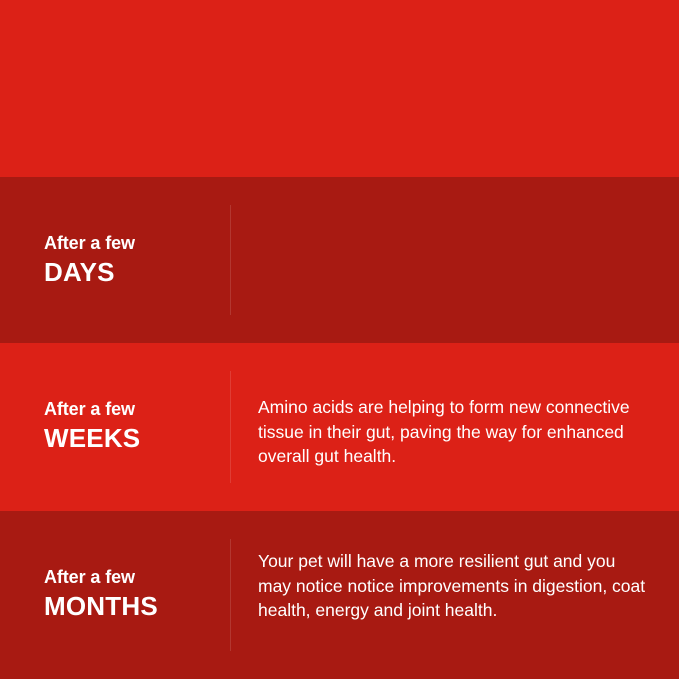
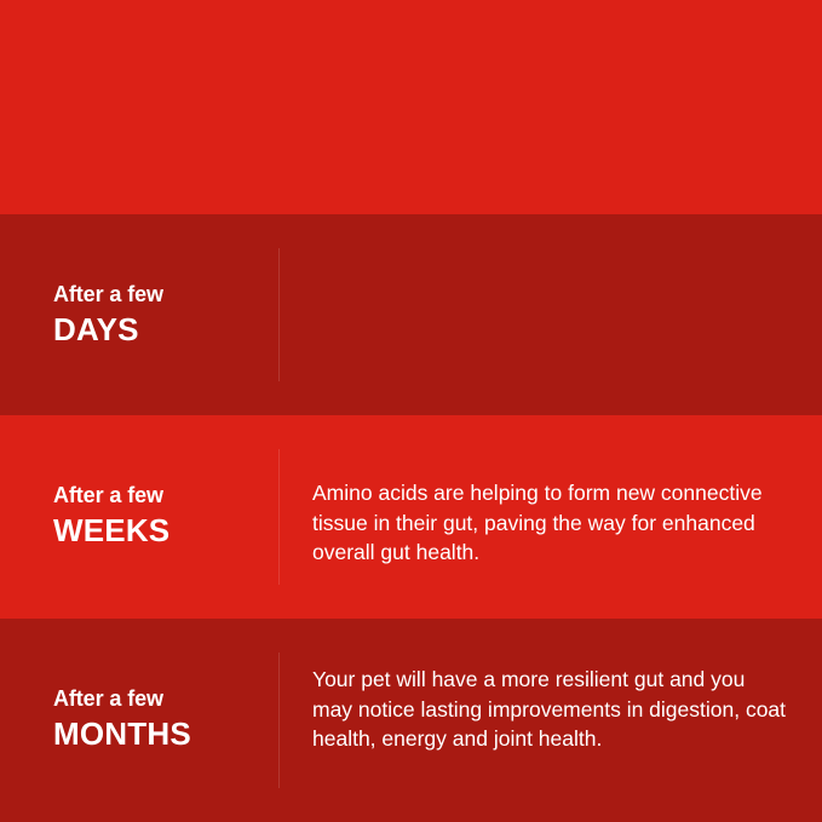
  After a few
  DAYS
  After a few
  WEEKS
  Amino acids are helping to form new connective tissue in their gut, paving the way for enhanced overall gut health.
  After a few
  MONTHS
- Your pet will have a more resilient gut and you may notice notice improvements in digestion, coat health, energy and joint health.
+ Your pet will have a more resilient gut and you may notice lasting improvements in digestion, coat health, energy and joint health.
